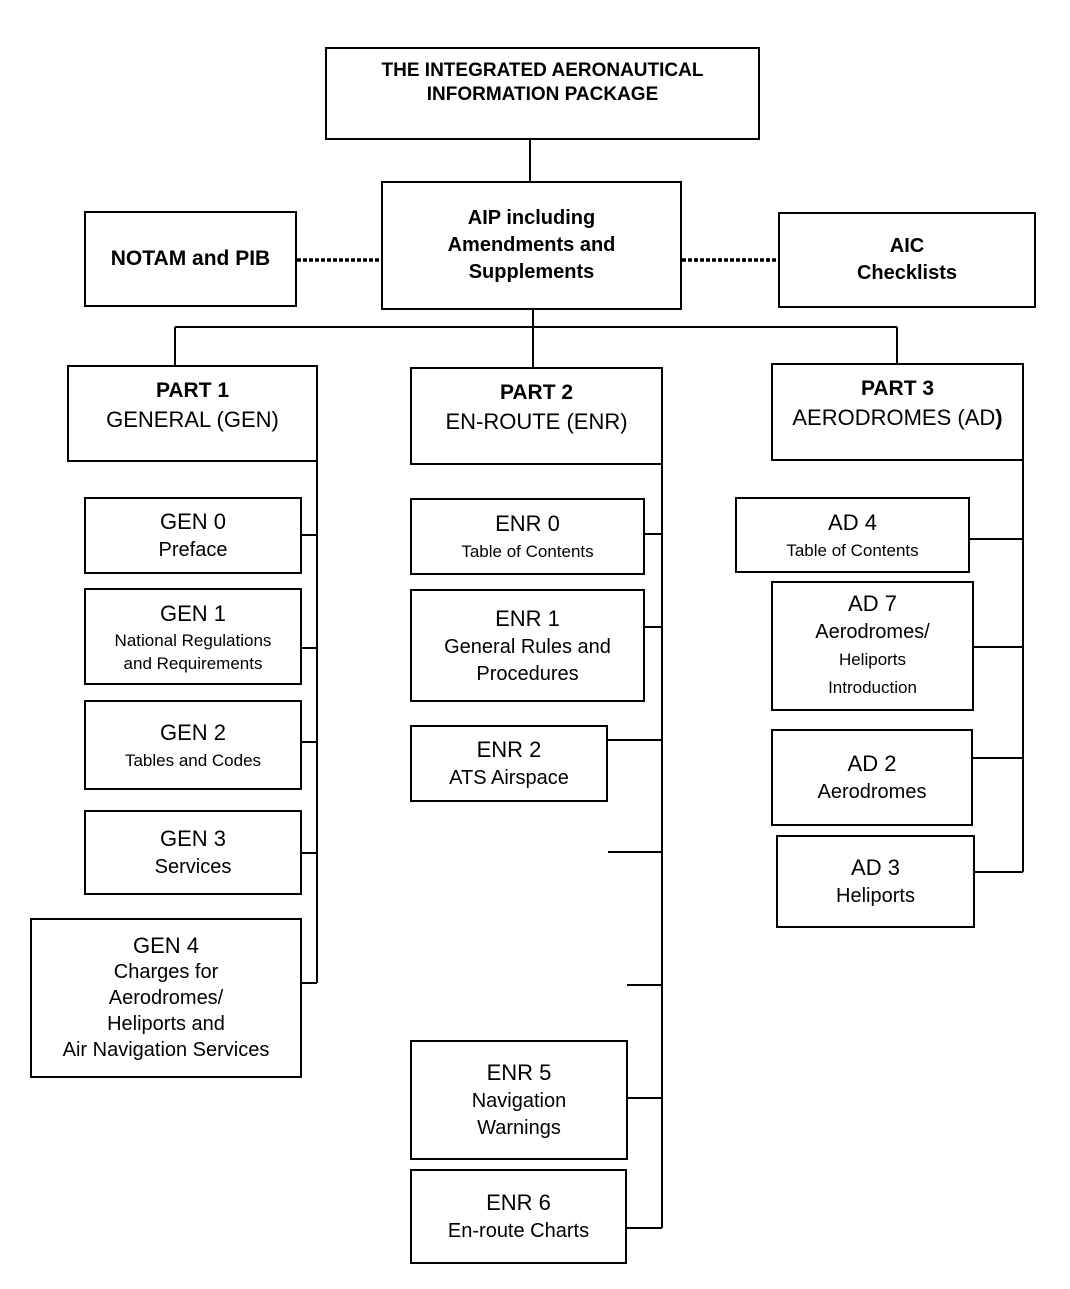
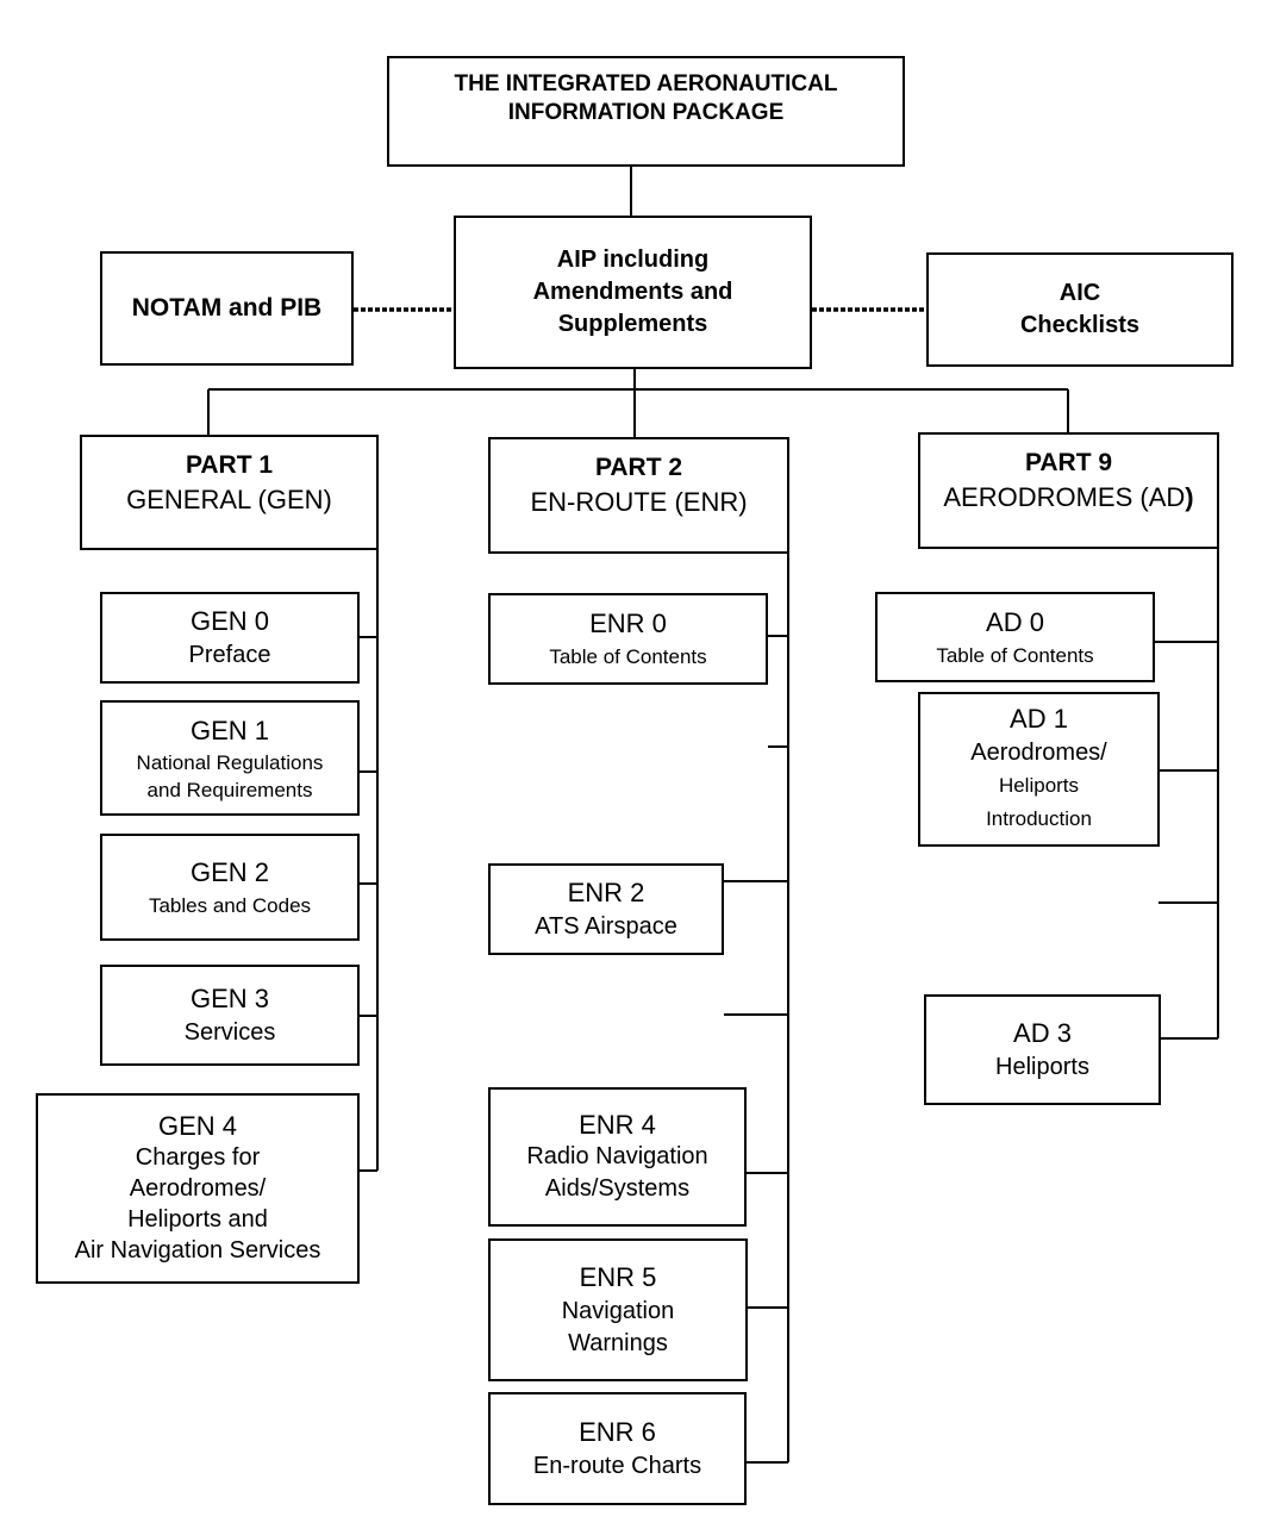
  THE INTEGRATED AERONAUTICAL
  INFORMATION PACKAGE
  NOTAM and PIB
  AIP including
  Amendments and
  Supplements
  AIC
  Checklists
  PART 1
  GENERAL (GEN)
  PART 2
  EN-ROUTE (ENR)
- PART 3
+ PART 9
  AERODROMES (AD)
  GEN 0
  Preface
  GEN 1
  National Regulations
  and Requirements
  GEN 2
  Tables and Codes
  GEN 3
  Services
  GEN 4
  Charges for
  Aerodromes/
  Heliports and
  Air Navigation Services
  ENR 0
  Table of Contents
- ENR 1
- General Rules and
- Procedures
  ENR 2
  ATS Airspace
+ ENR 4
+ Radio Navigation
+ Aids/Systems
  ENR 5
  Navigation
  Warnings
  ENR 6
  En-route Charts
- AD 4
+ AD 0
  Table of Contents
- AD 7
+ AD 1
  Aerodromes/
  Heliports
  Introduction
- AD 2
- Aerodromes
  AD 3
  Heliports
